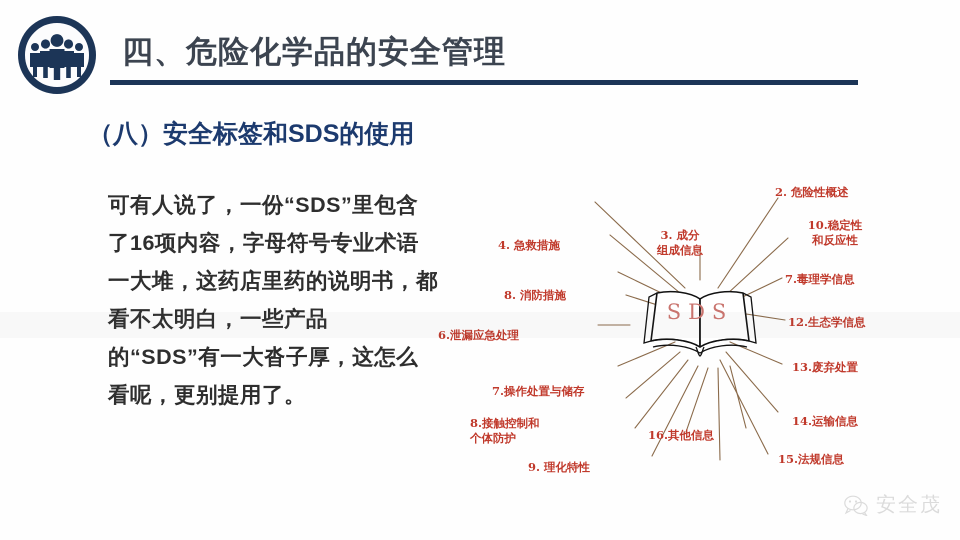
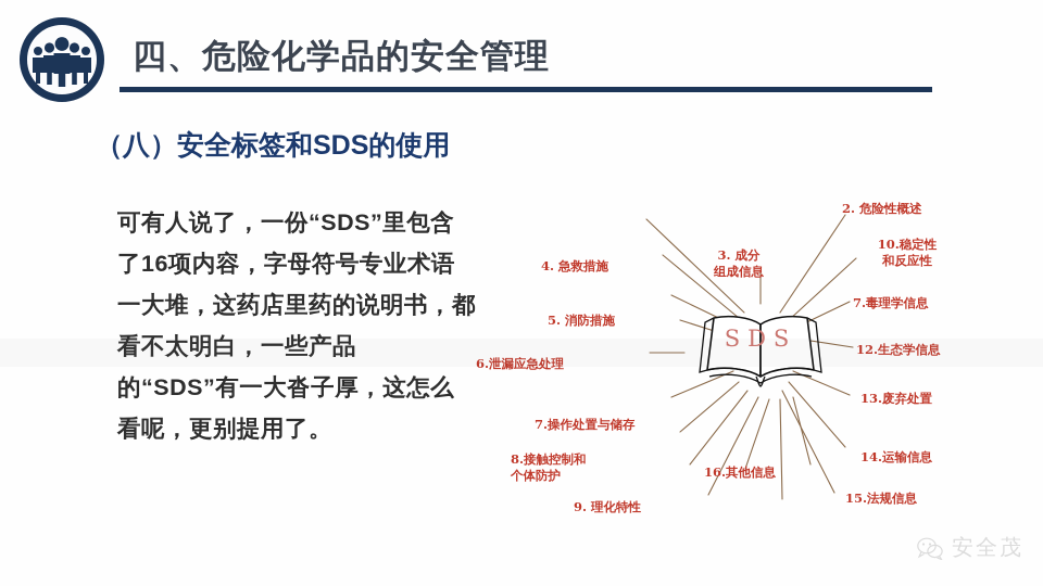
  四、危险化学品的安全管理
  （八）安全标签和SDS的使用
  可有人说了，一份“SDS”里包含了16项内容，字母符号专业术语一大堆，这药店里药的说明书，都看不太明白，一些产品的“SDS”有一大沓子厚，这怎么看呢，更别提用了。
  SDS
  2. 危险性概述
  3. 成分
  组成信息
  4. 急救措施
- 8. 消防措施
+ 5. 消防措施
  6.泄漏应急处理
  7.操作处置与储存
  8.接触控制和
  个体防护
  9. 理化特性
  10.稳定性
  和反应性
  7.毒理学信息
  12.生态学信息
  13.废弃处置
  14.运输信息
  15.法规信息
  16.其他信息
  安全茂
